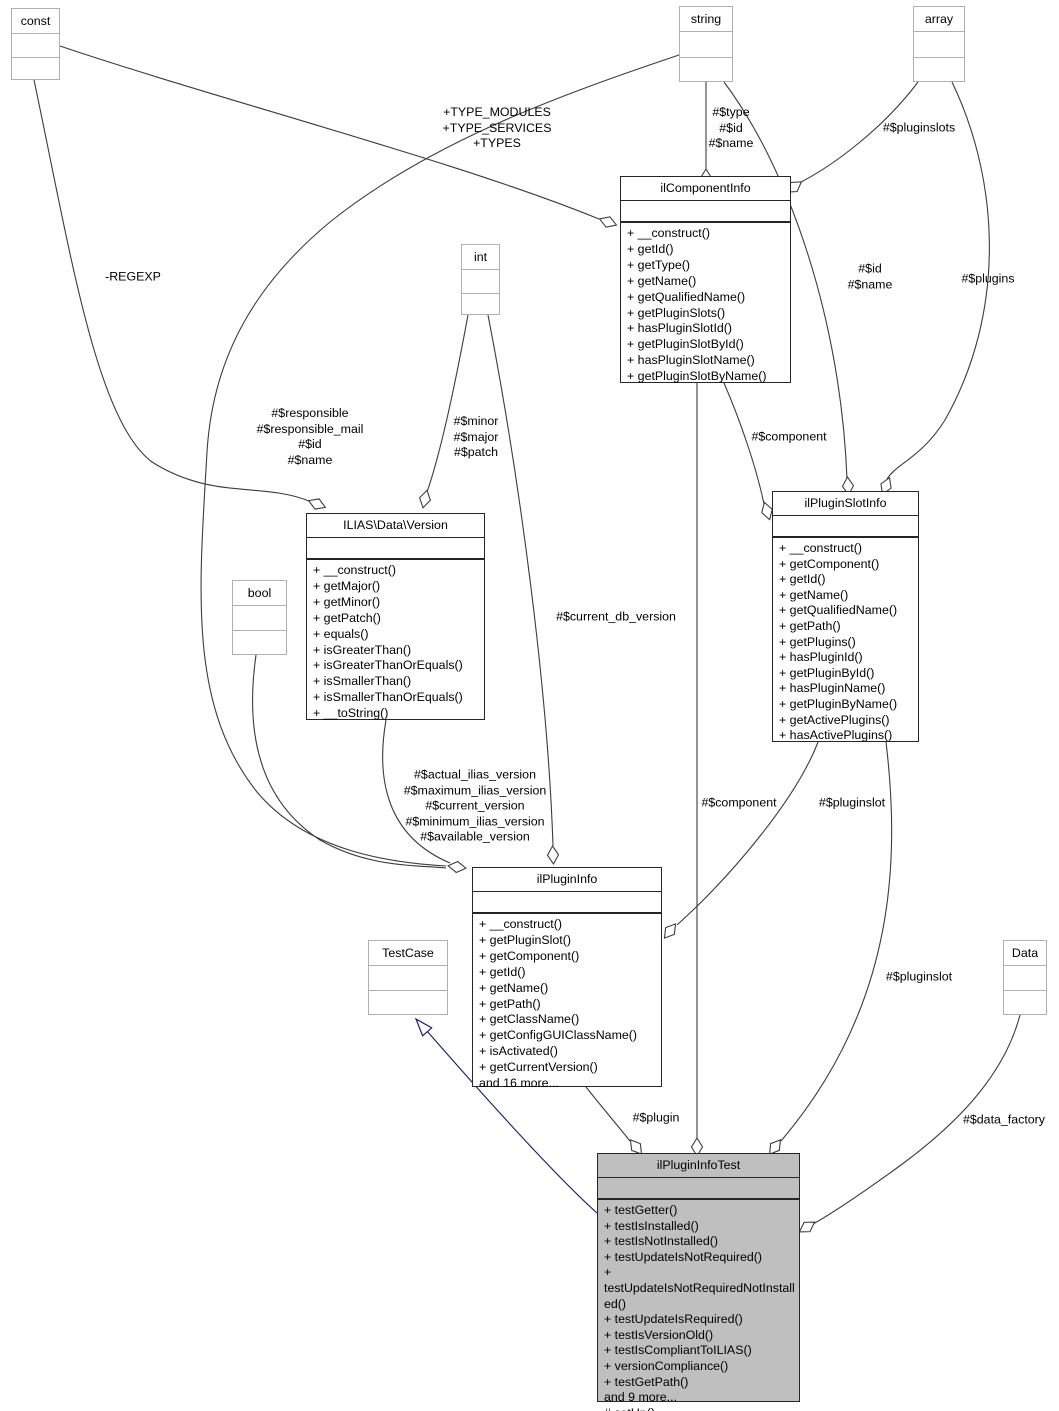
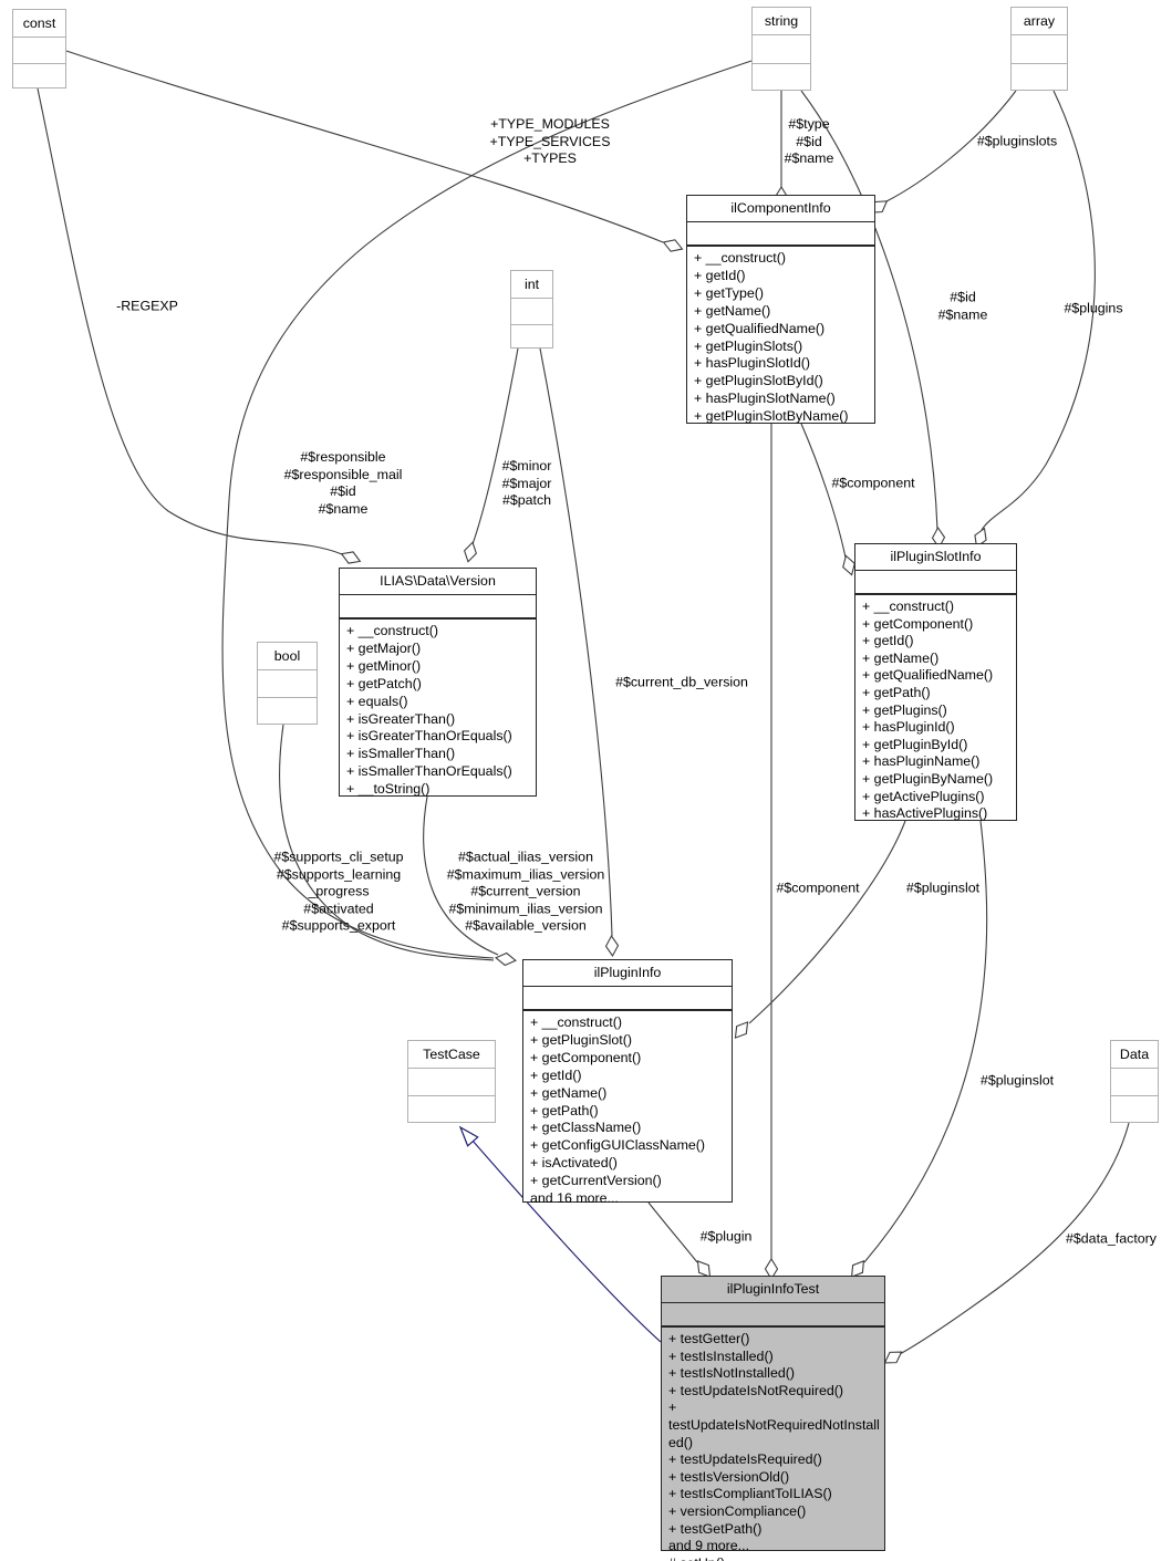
  const
  string
  array
  int
  bool
  TestCase
  Data
  ilComponentInfo
  + __construct()
  + getId()
  + getType()
  + getName()
  + getQualifiedName()
  + getPluginSlots()
  + hasPluginSlotId()
  + getPluginSlotById()
  + hasPluginSlotName()
  + getPluginSlotByName()
  ilPluginSlotInfo
  + __construct()
  + getComponent()
  + getId()
  + getName()
  + getQualifiedName()
  + getPath()
  + getPlugins()
  + hasPluginId()
  + getPluginById()
  + hasPluginName()
  + getPluginByName()
  + getActivePlugins()
  + hasActivePlugins()
  ILIAS\Data\Version
  + __construct()
  + getMajor()
  + getMinor()
  + getPatch()
  + equals()
  + isGreaterThan()
  + isGreaterThanOrEquals()
  + isSmallerThan()
  + isSmallerThanOrEquals()
  + __toString()
  ilPluginInfo
  + __construct()
  + getPluginSlot()
  + getComponent()
  + getId()
  + getName()
  + getPath()
  + getClassName()
  + getConfigGUIClassName()
  + isActivated()
  + getCurrentVersion()
  and 16 more...
  ilPluginInfoTest
  + testGetter()
  + testIsInstalled()
  + testIsNotInstalled()
  + testUpdateIsNotRequired()
  + testUpdateIsNotRequiredNotInstalled()
  + testUpdateIsRequired()
  + testIsVersionOld()
  + testIsCompliantToILIAS()
  + versionCompliance()
  + testGetPath()
  and 9 more...
  +TYPE_MODULES
  +TYPE_SERVICES
  +TYPES
  #$type
  #$id
  #$name
  #$pluginslots
  -REGEXP
  #$id
  #$name
  #$plugins
  #$responsible
  #$responsible_mail
  #$id
  #$name
  #$minor
  #$major
  #$patch
  #$component
  #$current_db_version
+ #$supports_cli_setup
+ #$supports_learning
+ _progress
+ #$activated
+ #$supports_export
  #$actual_ilias_version
  #$maximum_ilias_version
  #$current_version
  #$minimum_ilias_version
  #$available_version
  #$component
  #$pluginslot
  #$pluginslot
  #$plugin
  #$data_factory
